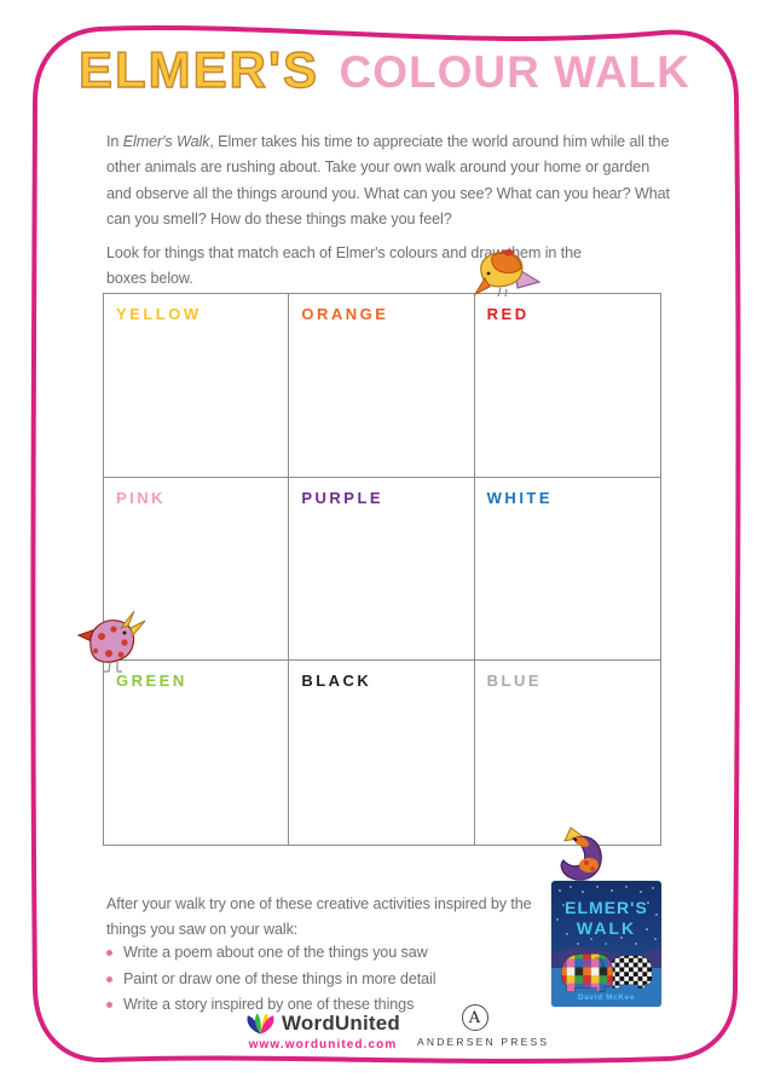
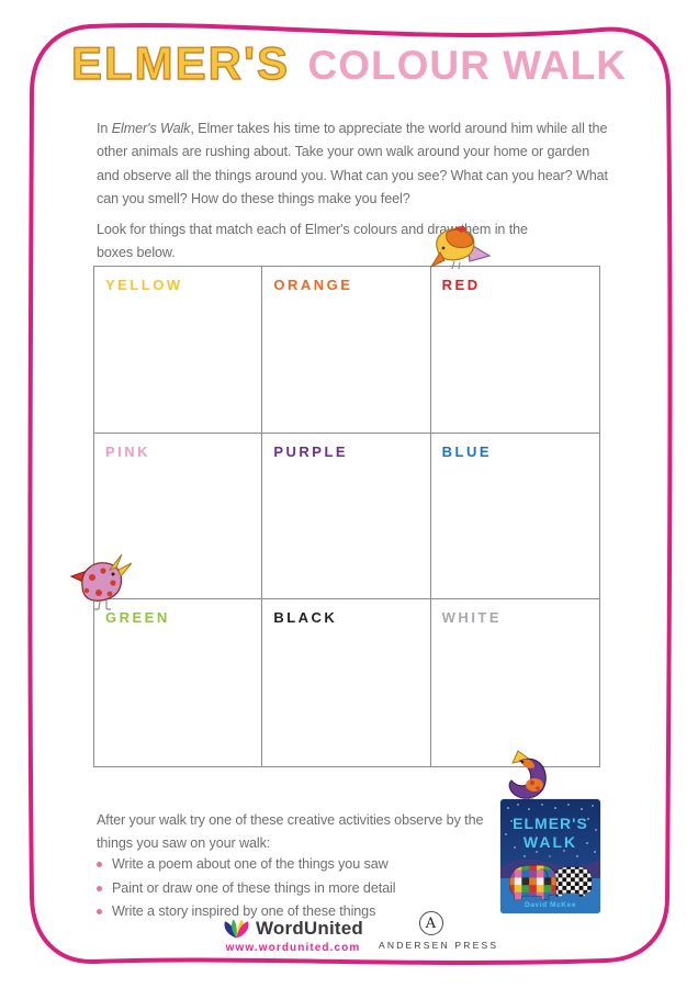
  ELMER'S COLOUR WALK
  In Elmer's Walk, Elmer takes his time to appreciate the world around him while all the other animals are rushing about. Take your own walk around your home or garden and observe all the things around you. What can you see? What can you hear? What can you smell? How do these things make you feel?
  Look for things that match each of Elmer's colours and drahem in the boxes below.
  YELLOW
  ORANGE
  RED
  PINK
  PURPLE
- WHITE
+ BLUE
  GREEN
  BLACK
- BLUE
+ WHITE
- After your walk try one of these creative activities inspired by the things you saw on your walk:
+ After your walk try one of these creative activities observe by the things you saw on your walk:
  Write a poem about one of the things you saw
  Paint or draw one of these things in more detail
  Write a story inspired by one of these things
  ELMER'S
  WALK
  WordUnited
  www.wordunited.com
  A
  ANDERSEN PRESS
